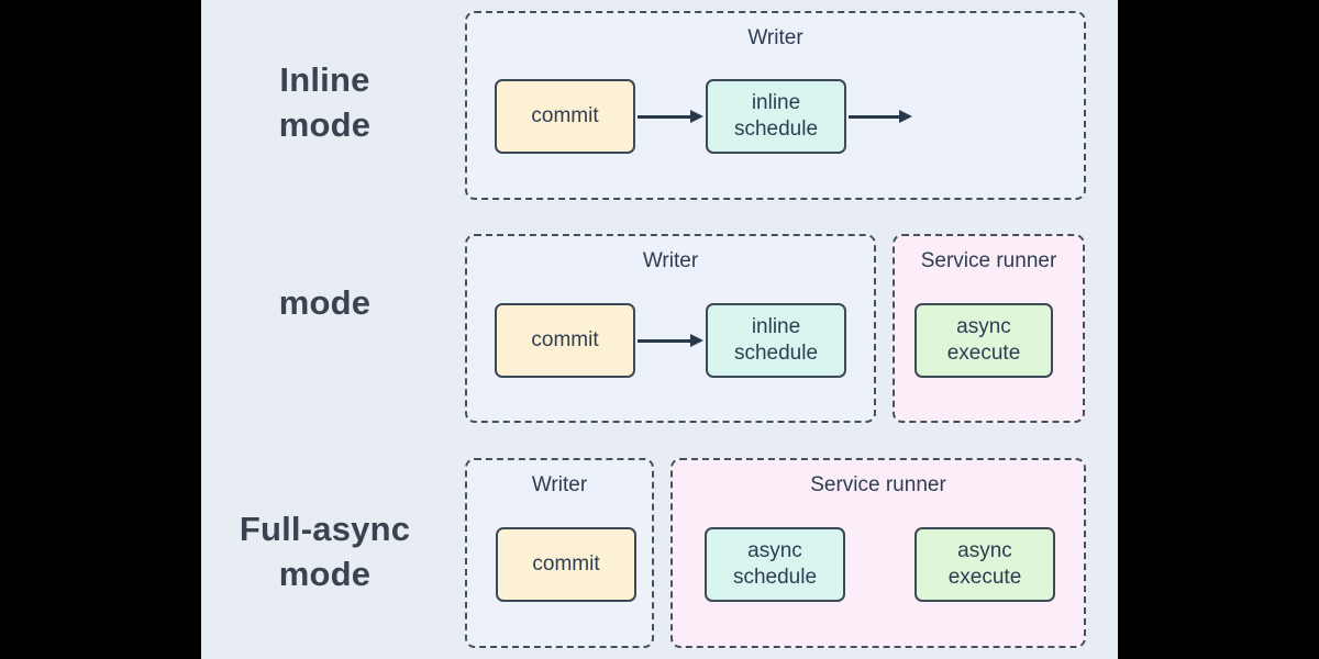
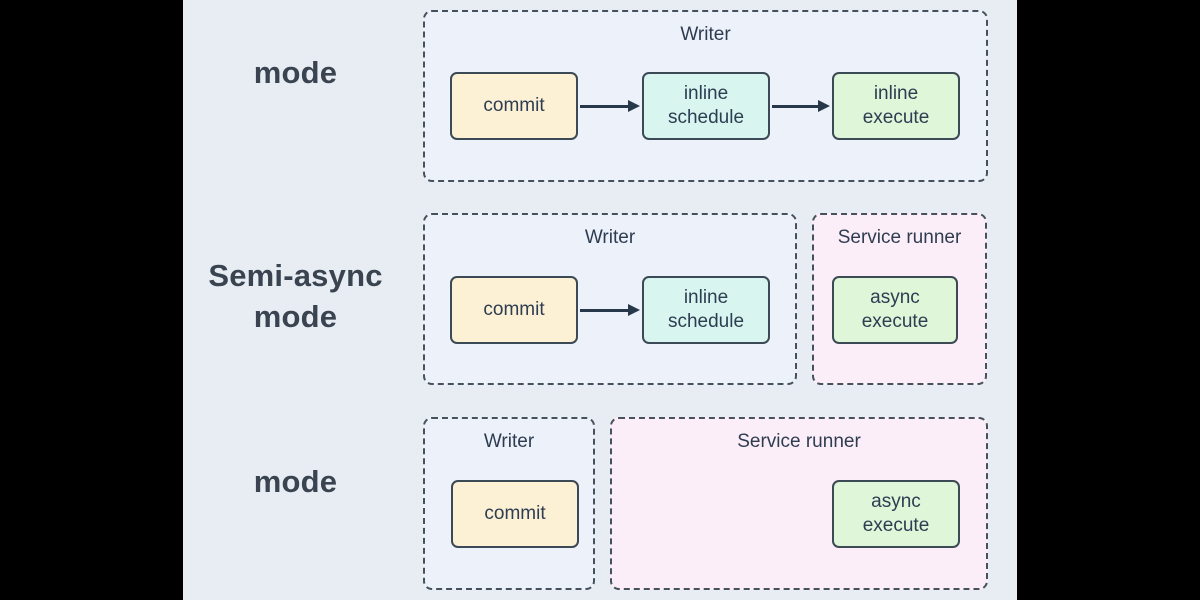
- Inline
  mode
  Writer
  commit
  inline schedule
+ inline execute
+ Semi-async
  mode
  Writer
  commit
  inline schedule
  Service runner
  async execute
- Full-async
  mode
  Writer
  commit
  Service runner
- async schedule
  async execute
